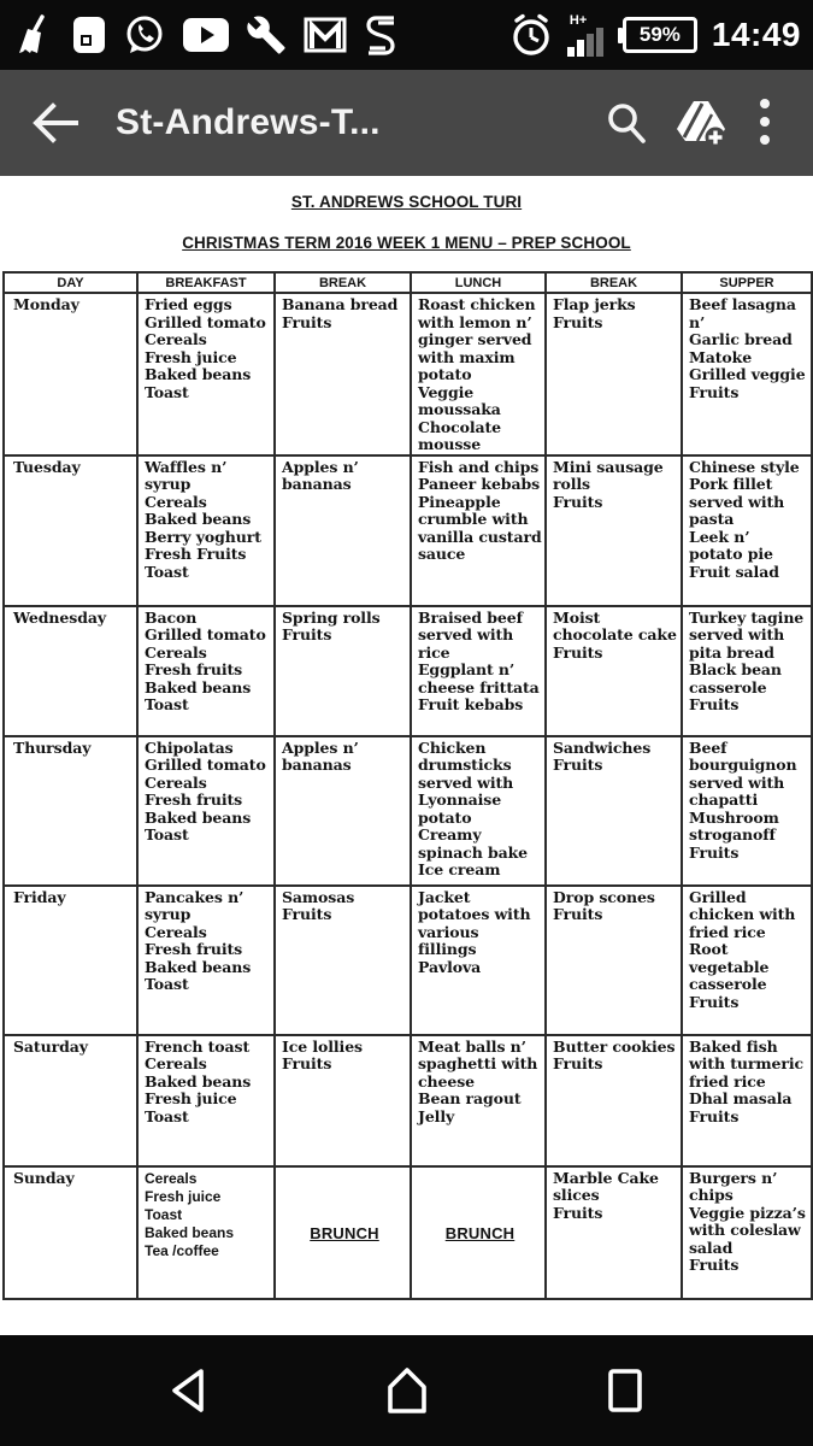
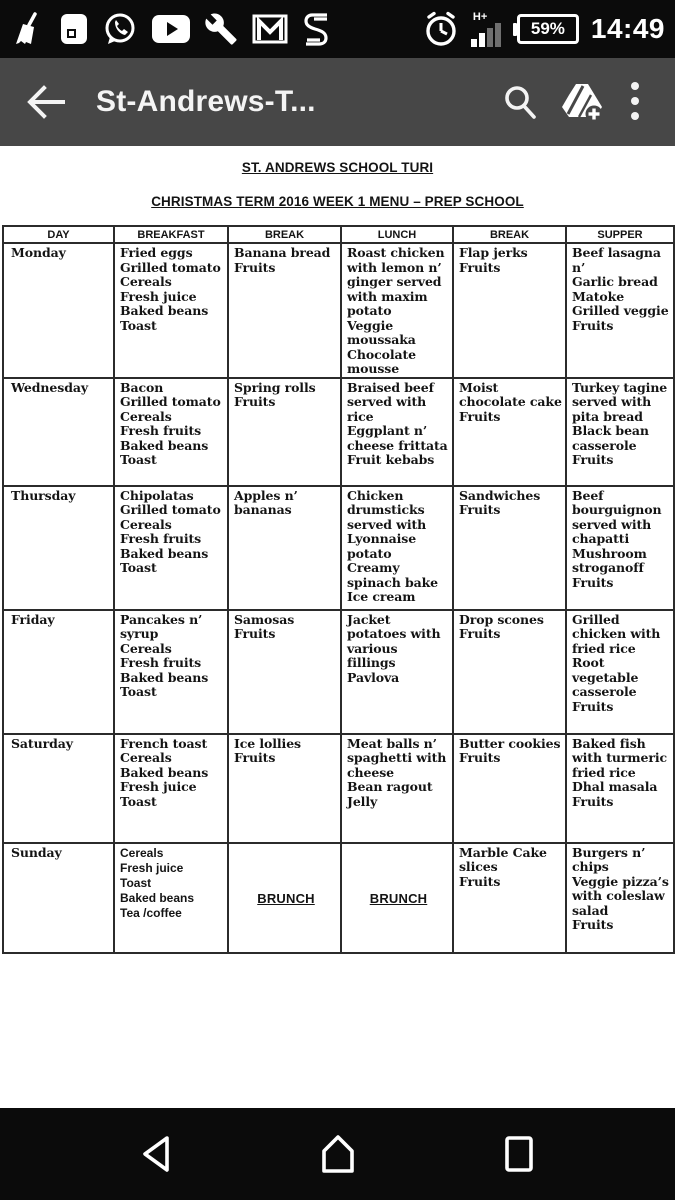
  H+
  59%
  14:49
  St-Andrews-T...
  ST. ANDREWS SCHOOL TURI
  CHRISTMAS TERM 2016 WEEK 1 MENU – PREP SCHOOL
  DAY	BREAKFAST	BREAK	LUNCH	BREAK	SUPPER
  Monday	Fried eggs Grilled tomato Cereals Fresh juice Baked beans Toast	Banana bread Fruits	Roast chicken with lemon n’ ginger served with maxim potato Veggie moussaka Chocolate mousse	Flap jerks Fruits	Beef lasagna n’ Garlic bread Matoke Grilled veggie Fruits
- Tuesday	Waffles n’ syrup Cereals Baked beans Berry yoghurt Fresh Fruits Toast	Apples n’ bananas	Fish and chips Paneer kebabs Pineapple crumble with vanilla custard sauce	Mini sausage rolls Fruits	Chinese style Pork fillet served with pasta Leek n’ potato pie Fruit salad
  Wednesday	Bacon Grilled tomato Cereals Fresh fruits Baked beans Toast	Spring rolls Fruits	Braised beef served with rice Eggplant n’ cheese frittata Fruit kebabs	Moist chocolate cake Fruits	Turkey tagine served with pita bread Black bean casserole Fruits
  Thursday	Chipolatas Grilled tomato Cereals Fresh fruits Baked beans Toast	Apples n’ bananas	Chicken drumsticks served with Lyonnaise potato Creamy spinach bake Ice cream	Sandwiches Fruits	Beef bourguignon served with chapatti Mushroom stroganoff Fruits
  Friday	Pancakes n’ syrup Cereals Fresh fruits Baked beans Toast	Samosas Fruits	Jacket potatoes with various fillings Pavlova	Drop scones Fruits	Grilled chicken with fried rice Root vegetable casserole Fruits
  Saturday	French toast Cereals Baked beans Fresh juice Toast	Ice lollies Fruits	Meat balls n’ spaghetti with cheese Bean ragout Jelly	Butter cookies Fruits	Baked fish with turmeric fried rice Dhal masala Fruits
  Sunday	Cereals Fresh juice Toast Baked beans Tea /coffee	BRUNCH	BRUNCH	Marble Cake slices Fruits	Burgers n’ chips Veggie pizza’s with coleslaw salad Fruits
